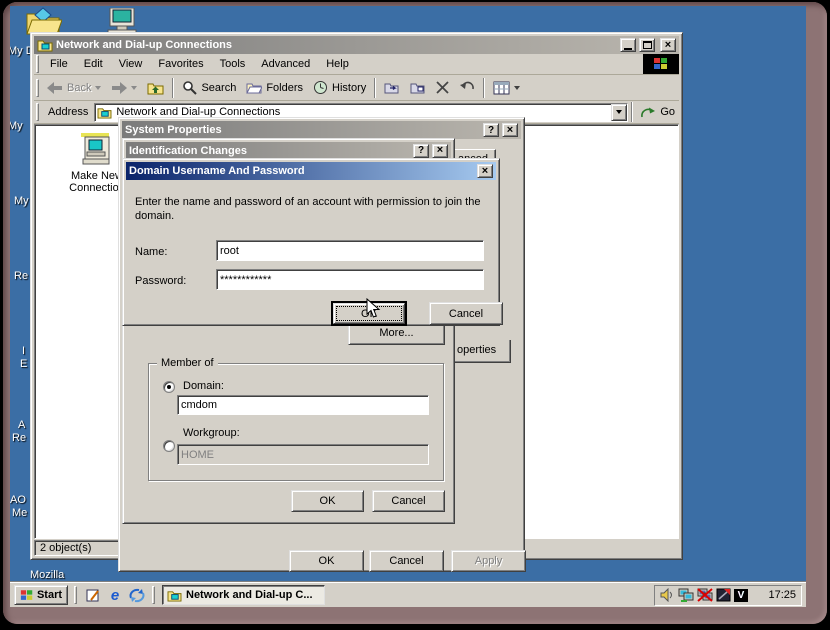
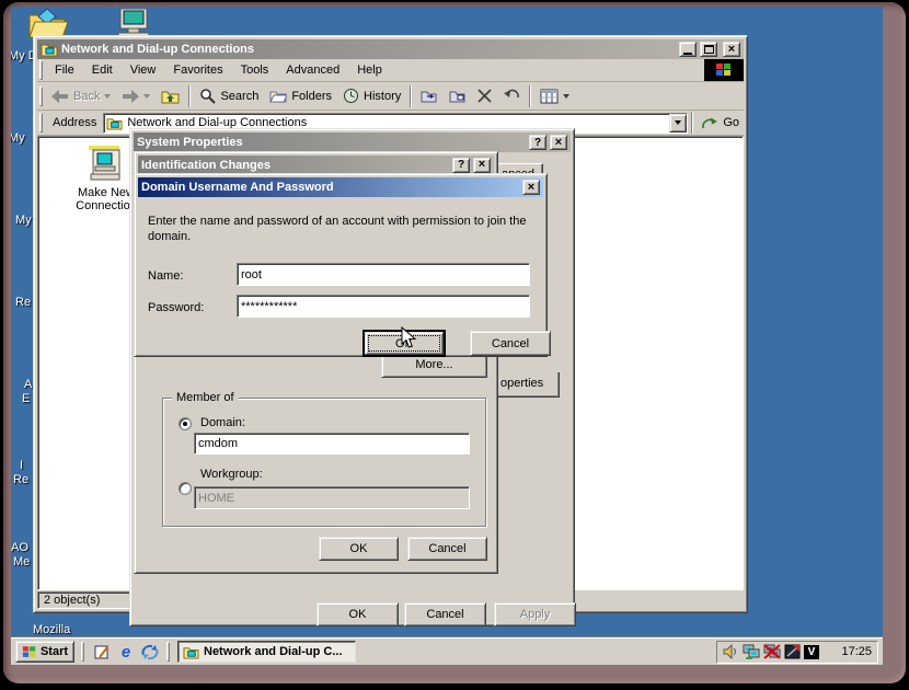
  My
  My
  Re
- I
+ A
  E
- A
+ I
  Re
  AO
  Me
  Mozilla
  Network and Dial-up Connections
  ×
  File
  Edit
  View
  Favorites
  Tools
  Advanced
  Help
  Back
  Search
  Folders
  History
  Address
  Network and Dial-up Connections
  Go
  Make Ne
  Connectio
  2 object(s)
  System Properties
  ?
  ×
  operties
  OK
  Cancel
  Apply
  Identification Changes
  ?
  ×
  More...
  Member of
  Domain:
  cmdom
  Workgroup:
  HOME
  OK
  Cancel
  Domain Username And Password
  ×
  Enter the name and password of an account with permission to join the domain.
  Name:
  root
  Password:
  ************
  Cancel
  Start
  e
  Network and Dial-up C...
  V
  17:25
